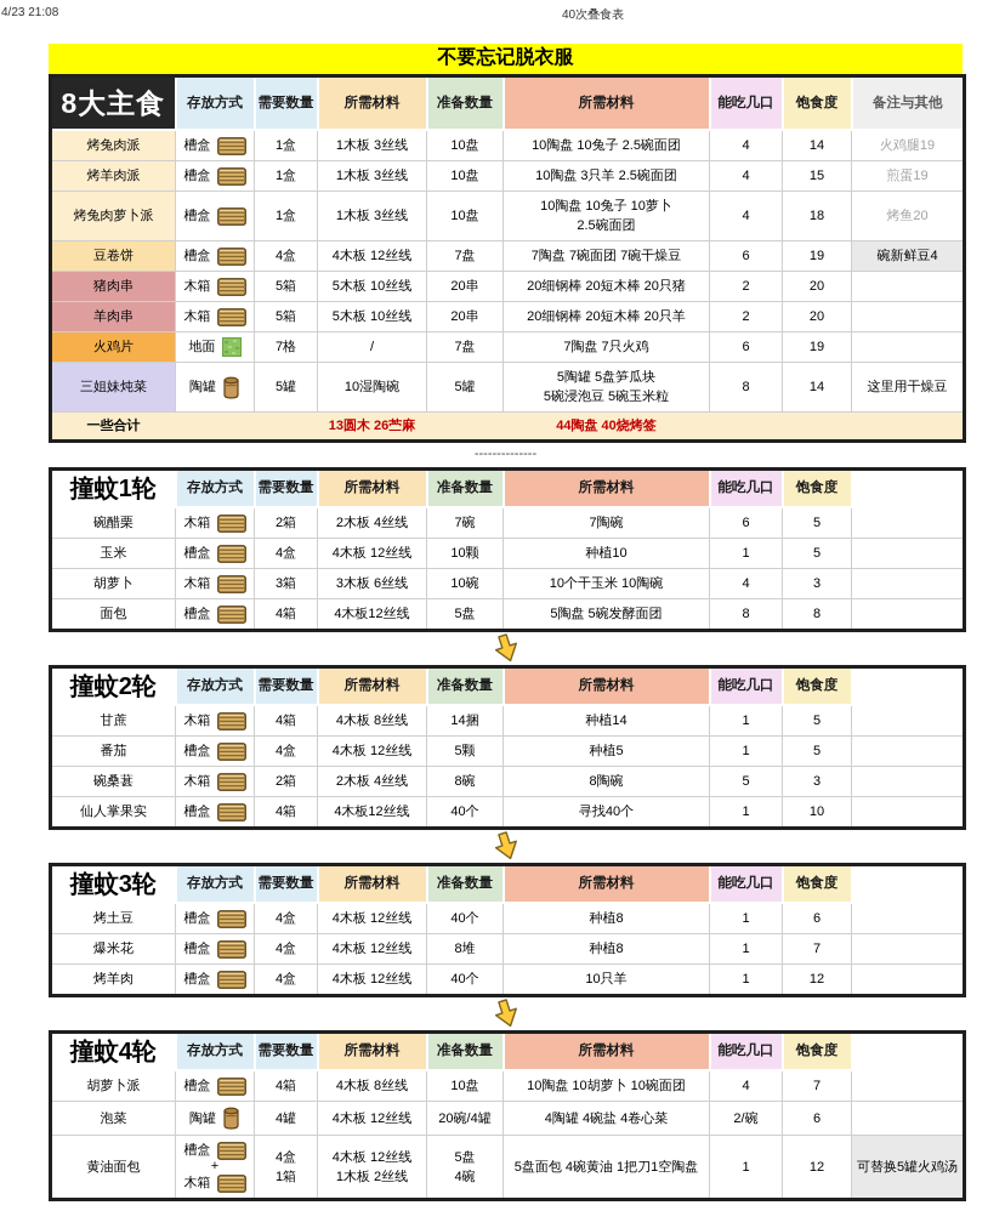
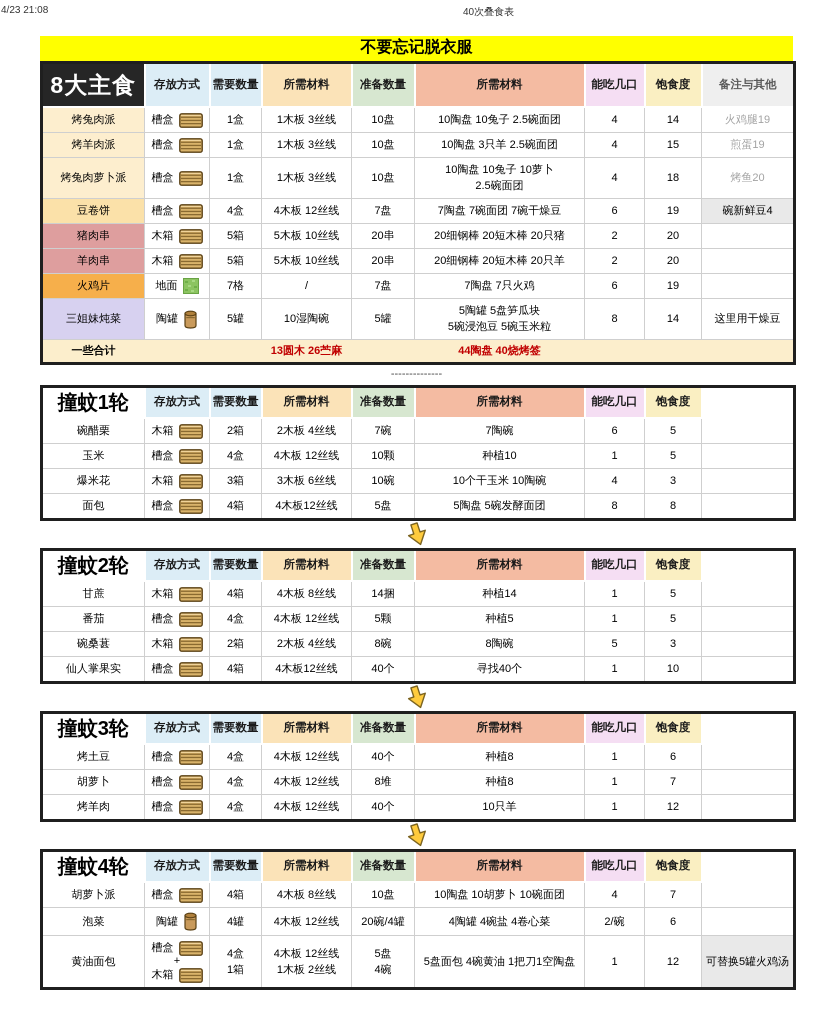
  4/23 21:08
  40次叠食表
  不要忘记脱衣服
  8大主食	存放方式	需要数量	所需材料	准备数量	所需材料	能吃几口	饱食度	备注与其他
  烤兔肉派	槽盒	1盒	1木板 3丝线	10盘	10陶盘 10兔子 2.5碗面团	4	14	火鸡腿19
  烤羊肉派	槽盒	1盒	1木板 3丝线	10盘	10陶盘 3只羊 2.5碗面团	4	15	煎蛋19
  烤兔肉萝卜派	槽盒	1盒	1木板 3丝线	10盘	10陶盘 10兔子 10萝卜 2.5碗面团	4	18	烤鱼20
  豆卷饼	槽盒	4盒	4木板 12丝线	7盘	7陶盘 7碗面团 7碗干燥豆	6	19	碗新鲜豆4
  猪肉串	木箱	5箱	5木板 10丝线	20串	20细钢棒 20短木棒 20只猪	2	20
  羊肉串	木箱	5箱	5木板 10丝线	20串	20细钢棒 20短木棒 20只羊	2	20
  火鸡片	地面	7格	/	7盘	7陶盘 7只火鸡	6	19
  三姐妹炖菜	陶罐	5罐	10湿陶碗	5罐	5陶罐 5盘笋瓜块 5碗浸泡豆 5碗玉米粒	8	14	这里用干燥豆
  一些合计			13圆木 26苎麻		44陶盘 40烧烤签
  --------------
  撞蚊1轮	存放方式	需要数量	所需材料	准备数量	所需材料	能吃几口	饱食度
  碗醋栗	木箱	2箱	2木板 4丝线	7碗	7陶碗	6	5
  玉米	槽盒	4盒	4木板 12丝线	10颗	种植10	1	5
- 胡萝卜	木箱	3箱	3木板 6丝线	10碗	10个干玉米 10陶碗	4	3
+ 爆米花	木箱	3箱	3木板 6丝线	10碗	10个干玉米 10陶碗	4	3
  面包	槽盒	4箱	4木板12丝线	5盘	5陶盘 5碗发酵面团	8	8
  撞蚊2轮	存放方式	需要数量	所需材料	准备数量	所需材料	能吃几口	饱食度
  甘蔗	木箱	4箱	4木板 8丝线	14捆	种植14	1	5
  番茄	槽盒	4盒	4木板 12丝线	5颗	种植5	1	5
  碗桑葚	木箱	2箱	2木板 4丝线	8碗	8陶碗	5	3
  仙人掌果实	槽盒	4箱	4木板12丝线	40个	寻找40个	1	10
  撞蚊3轮	存放方式	需要数量	所需材料	准备数量	所需材料	能吃几口	饱食度
  烤土豆	槽盒	4盒	4木板 12丝线	40个	种植8	1	6
- 爆米花	槽盒	4盒	4木板 12丝线	8堆	种植8	1	7
+ 胡萝卜	槽盒	4盒	4木板 12丝线	8堆	种植8	1	7
  烤羊肉	槽盒	4盒	4木板 12丝线	40个	10只羊	1	12
  撞蚊4轮	存放方式	需要数量	所需材料	准备数量	所需材料	能吃几口	饱食度
  胡萝卜派	槽盒	4箱	4木板 8丝线	10盘	10陶盘 10胡萝卜 10碗面团	4	7
  泡菜	陶罐	4罐	4木板 12丝线	20碗/4罐	4陶罐 4碗盐 4卷心菜	2/碗	6
  黄油面包	槽盒+木箱	4盒 1箱	4木板 12丝线 1木板 2丝线	5盘 4碗	5盘面包 4碗黄油 1把刀1空陶盘	1	12	可替换5罐火鸡汤
